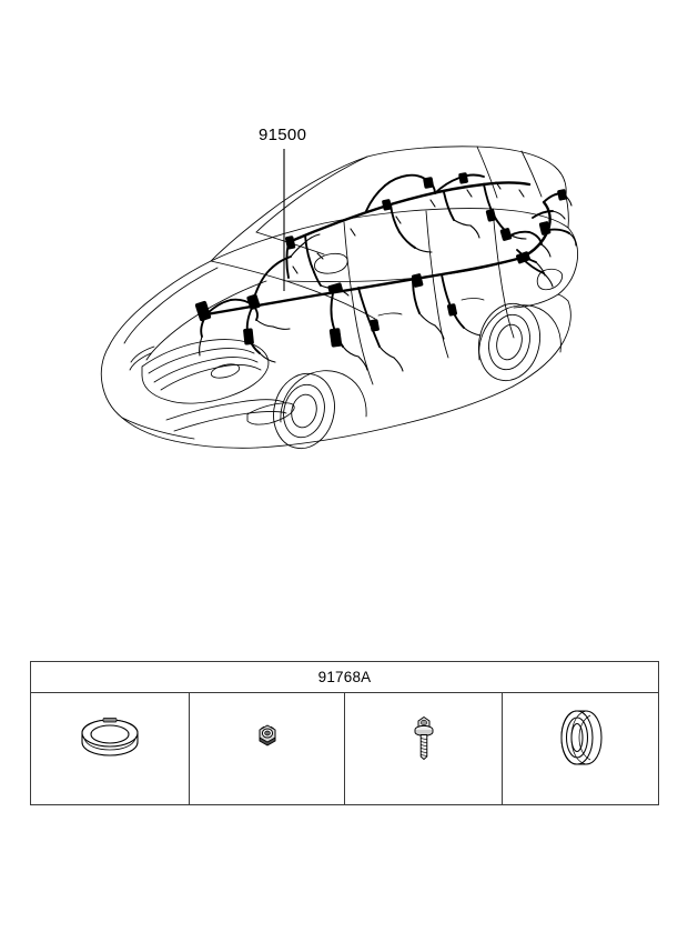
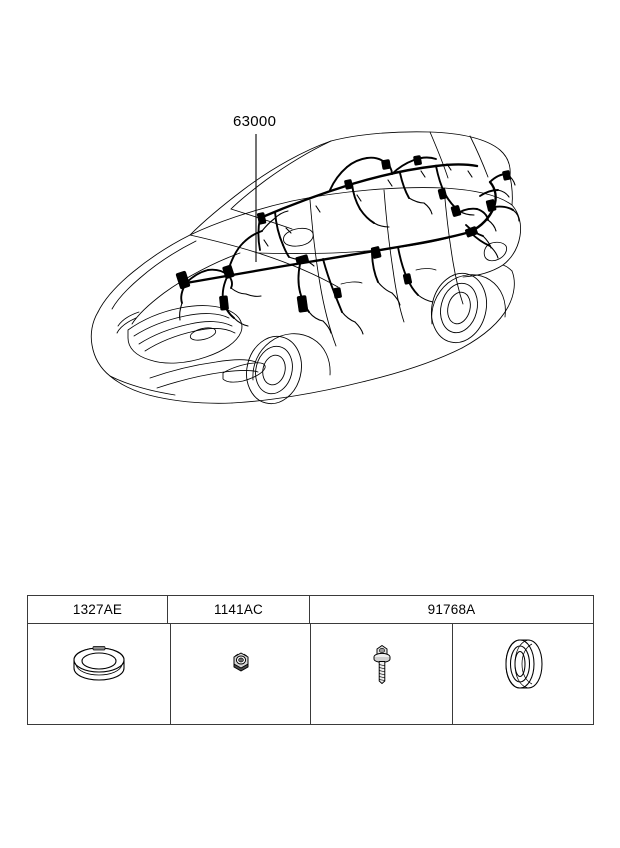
- 91500
+ 63000
+ 1327AE
+ 1141AC
  91768A
